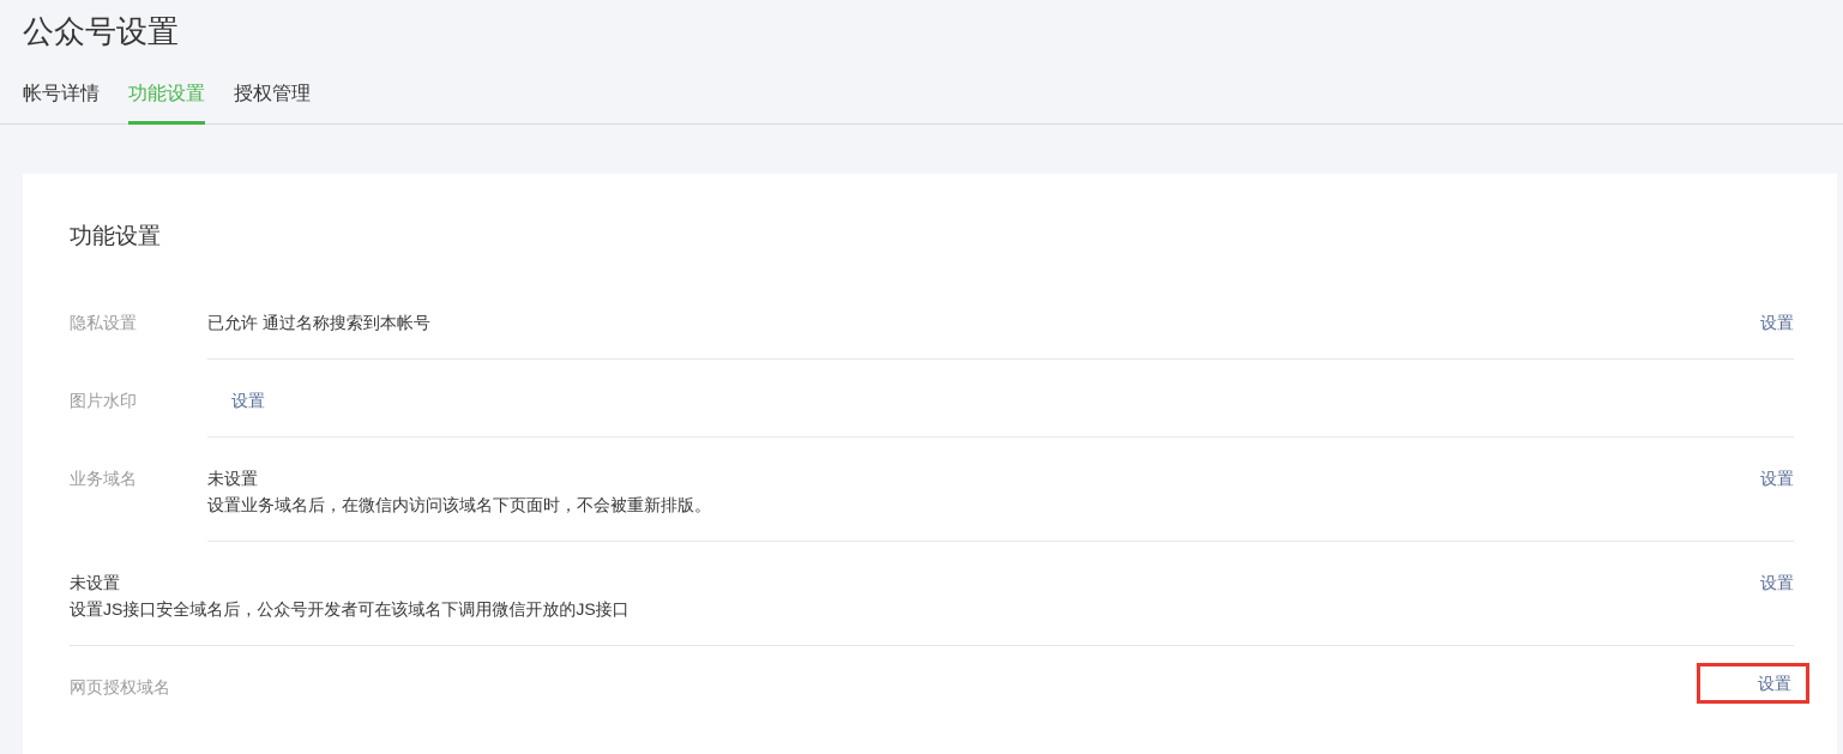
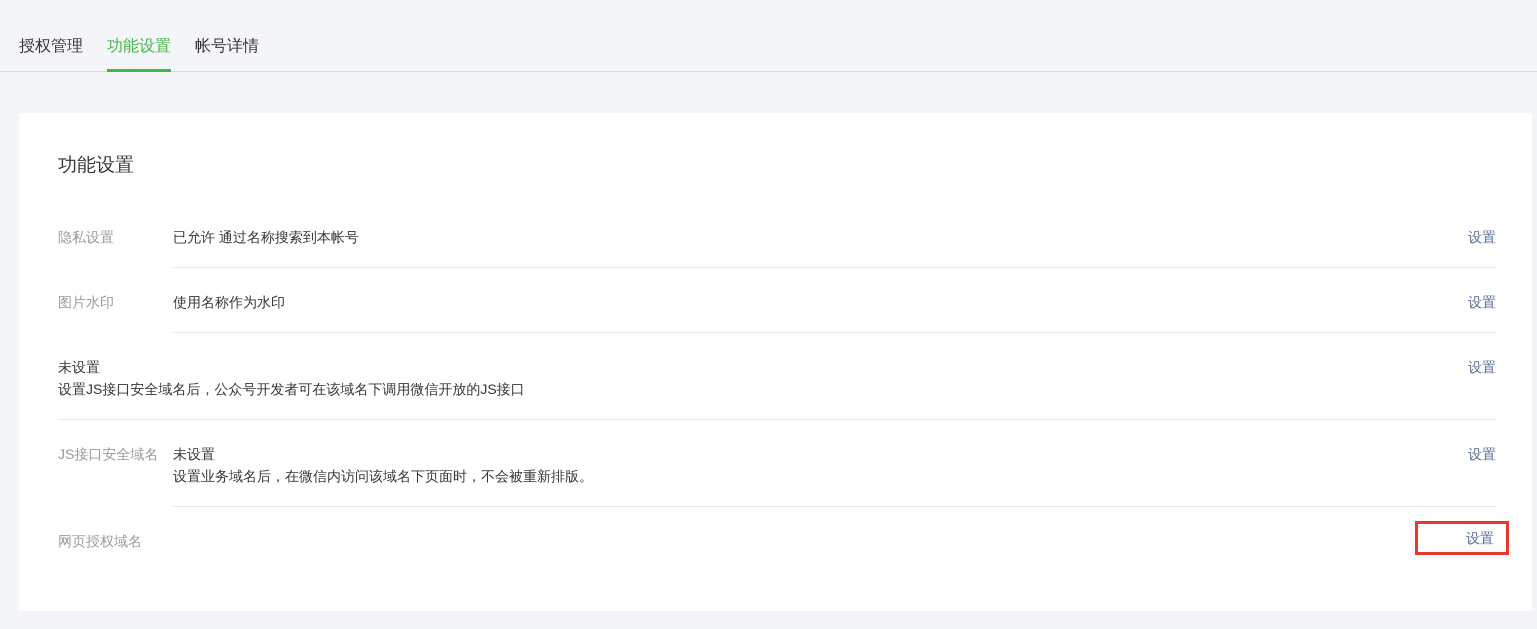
- 公众号设置
- 帐号详情
+ 授权管理
  功能设置
- 授权管理
+ 帐号详情
  功能设置
  隐私设置
  已允许 通过名称搜索到本帐号
  设置
  图片水印
+ 使用名称作为水印
  设置
- 业务域名
  未设置
- 设置业务域名后，在微信内访问该域名下页面时，不会被重新排版。
+ 设置JS接口安全域名后，公众号开发者可在该域名下调用微信开放的JS接口
  设置
+ JS接口安全域名
  未设置
- 设置JS接口安全域名后，公众号开发者可在该域名下调用微信开放的JS接口
+ 设置业务域名后，在微信内访问该域名下页面时，不会被重新排版。
  设置
  网页授权域名
  设置
